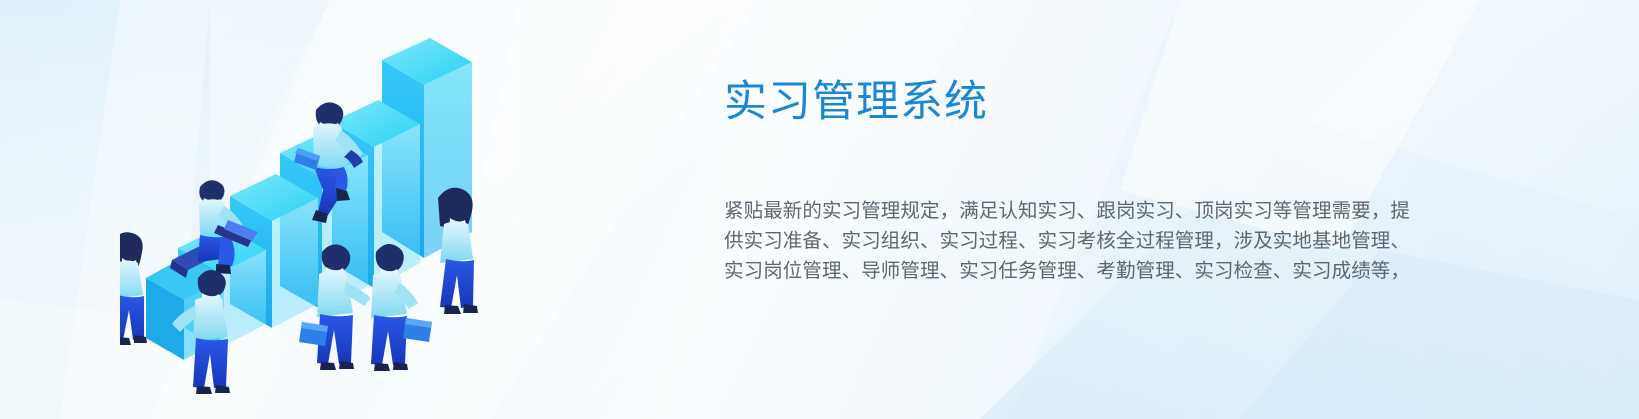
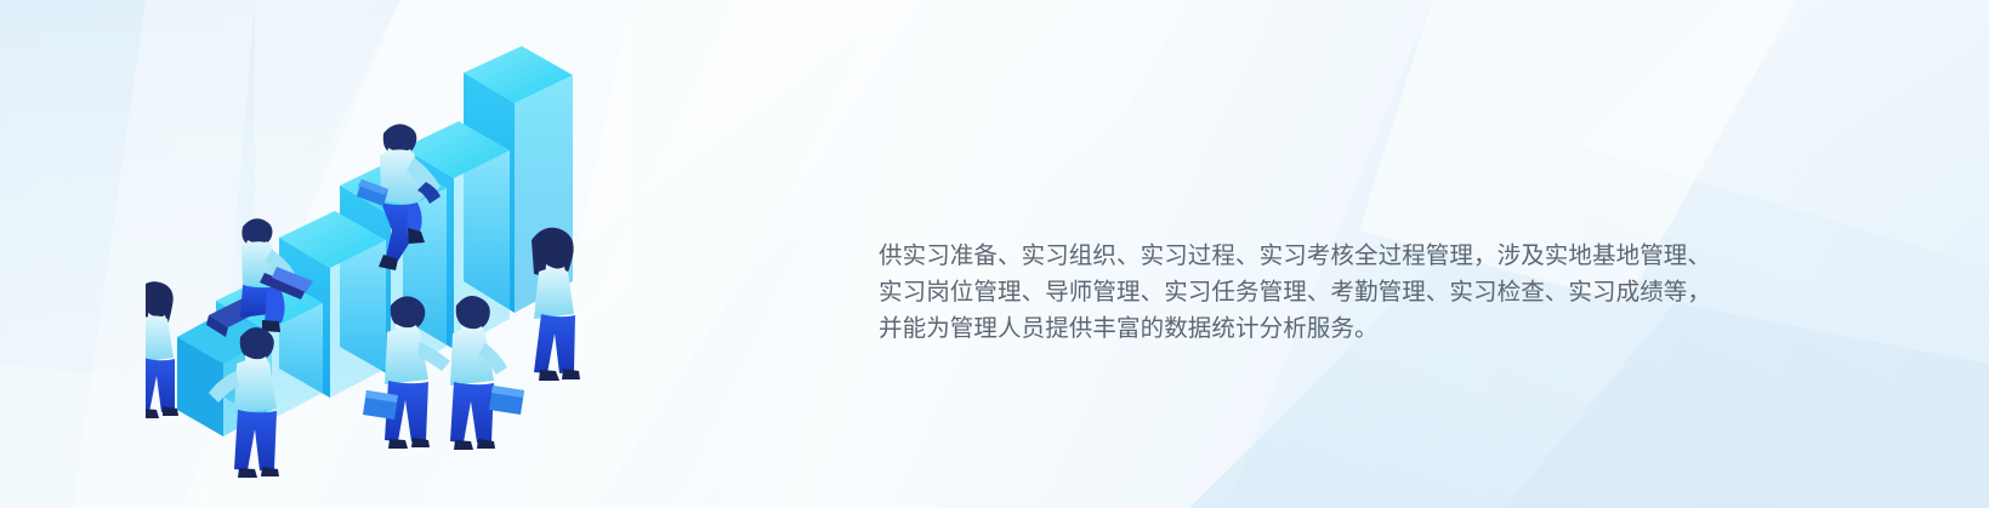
- 实习管理系统
- 紧贴最新的实习管理规定，满足认知实习、跟岗实习、顶岗实习等管理需要，提
  供实习准备、实习组织、实习过程、实习考核全过程管理，涉及实地基地管理、
  实习岗位管理、导师管理、实习任务管理、考勤管理、实习检查、实习成绩等，
+ 并能为管理人员提供丰富的数据统计分析服务。
